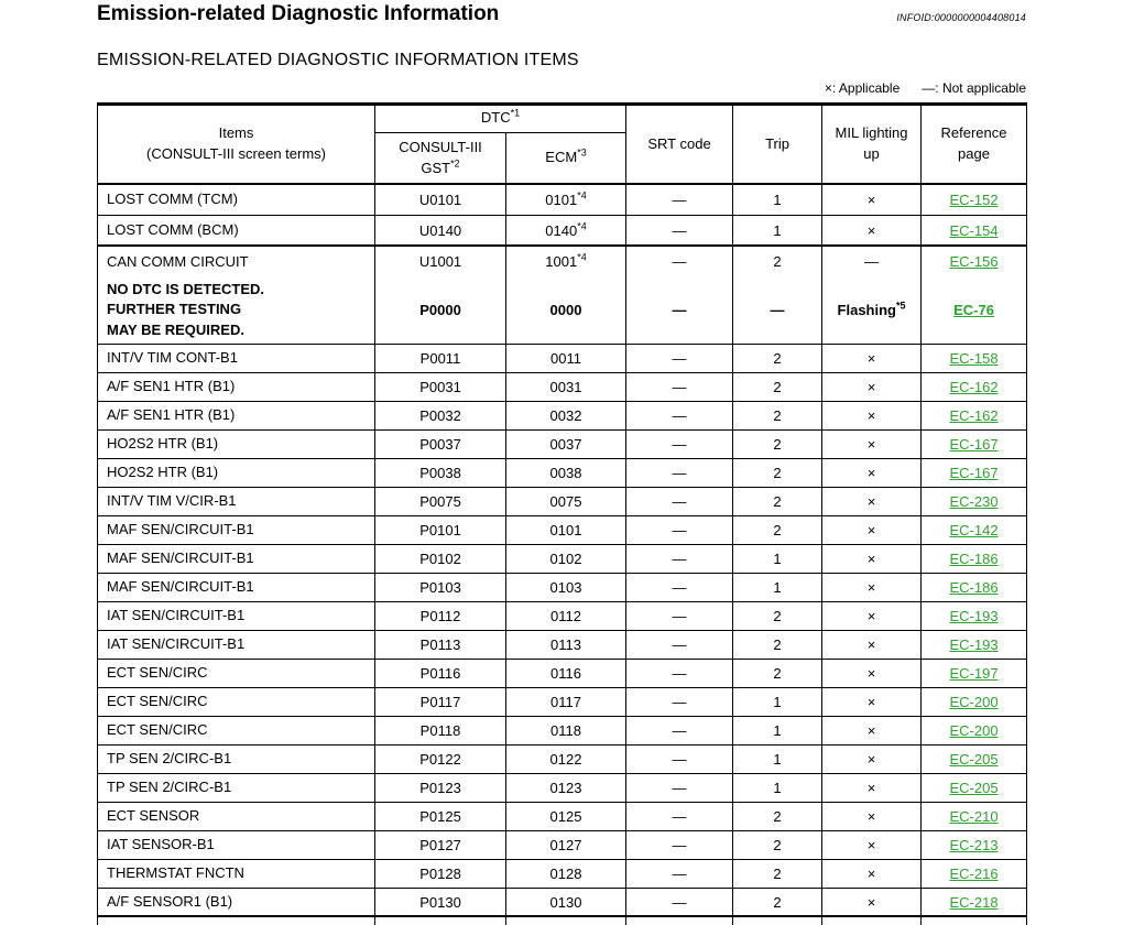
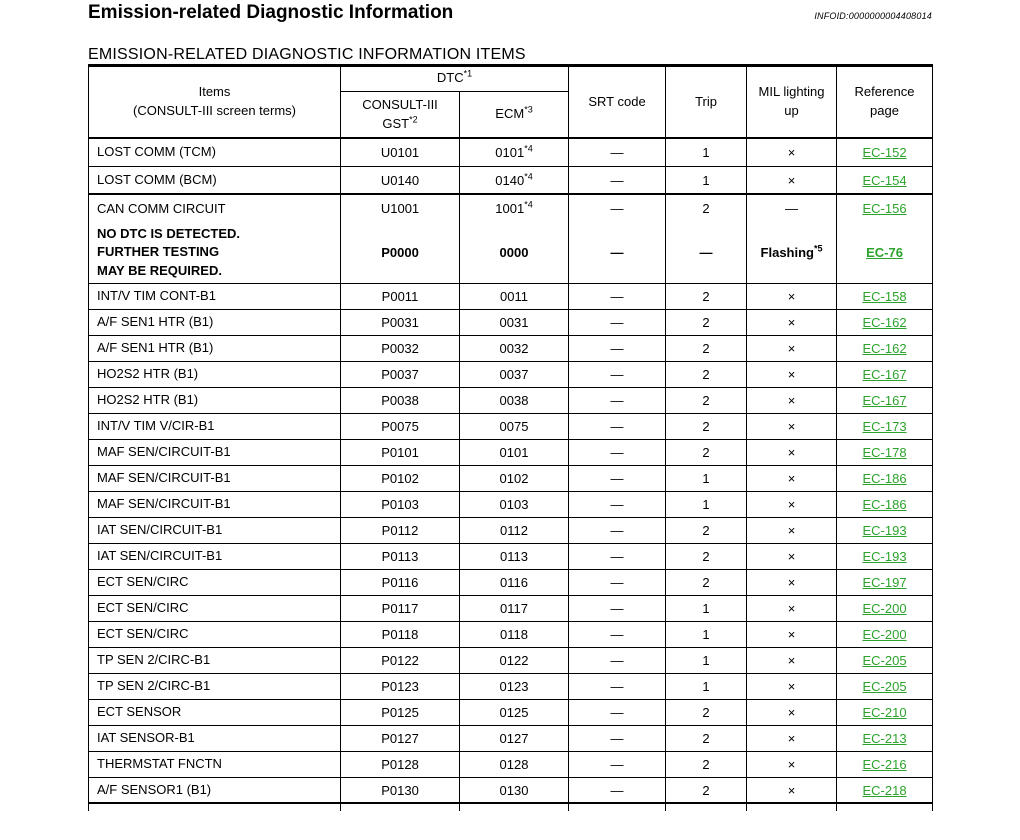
  Emission-related Diagnostic Information
  INFOID:0000000004408014
  EMISSION-RELATED DIAGNOSTIC INFORMATION ITEMS
- ×: Applicable —: Not applicable
  Items (CONSULT-III screen terms)	DTC*1	SRT code	Trip	MIL lighting up	Reference page
  CONSULT-III GST*2	ECM*3
  LOST COMM (TCM)	U0101	0101*4	—	1	×	EC-152
  LOST COMM (BCM)	U0140	0140*4	—	1	×	EC-154
  CAN COMM CIRCUIT	U1001	1001*4	—	2	—	EC-156
  NO DTC IS DETECTED. FURTHER TESTING MAY BE REQUIRED.	P0000	0000	—	—	Flashing*5	EC-76
  INT/V TIM CONT-B1	P0011	0011	—	2	×	EC-158
  A/F SEN1 HTR (B1)	P0031	0031	—	2	×	EC-162
  A/F SEN1 HTR (B1)	P0032	0032	—	2	×	EC-162
  HO2S2 HTR (B1)	P0037	0037	—	2	×	EC-167
  HO2S2 HTR (B1)	P0038	0038	—	2	×	EC-167
- INT/V TIM V/CIR-B1	P0075	0075	—	2	×	EC-230
+ INT/V TIM V/CIR-B1	P0075	0075	—	2	×	EC-173
- MAF SEN/CIRCUIT-B1	P0101	0101	—	2	×	EC-142
+ MAF SEN/CIRCUIT-B1	P0101	0101	—	2	×	EC-178
  MAF SEN/CIRCUIT-B1	P0102	0102	—	1	×	EC-186
  MAF SEN/CIRCUIT-B1	P0103	0103	—	1	×	EC-186
  IAT SEN/CIRCUIT-B1	P0112	0112	—	2	×	EC-193
  IAT SEN/CIRCUIT-B1	P0113	0113	—	2	×	EC-193
  ECT SEN/CIRC	P0116	0116	—	2	×	EC-197
  ECT SEN/CIRC	P0117	0117	—	1	×	EC-200
  ECT SEN/CIRC	P0118	0118	—	1	×	EC-200
  TP SEN 2/CIRC-B1	P0122	0122	—	1	×	EC-205
  TP SEN 2/CIRC-B1	P0123	0123	—	1	×	EC-205
  ECT SENSOR	P0125	0125	—	2	×	EC-210
  IAT SENSOR-B1	P0127	0127	—	2	×	EC-213
  THERMSTAT FNCTN	P0128	0128	—	2	×	EC-216
  A/F SENSOR1 (B1)	P0130	0130	—	2	×	EC-218
